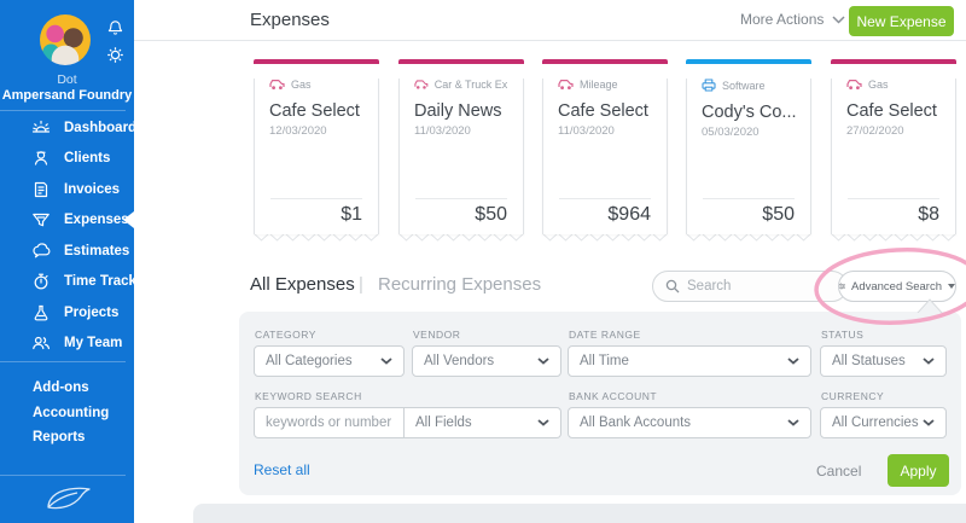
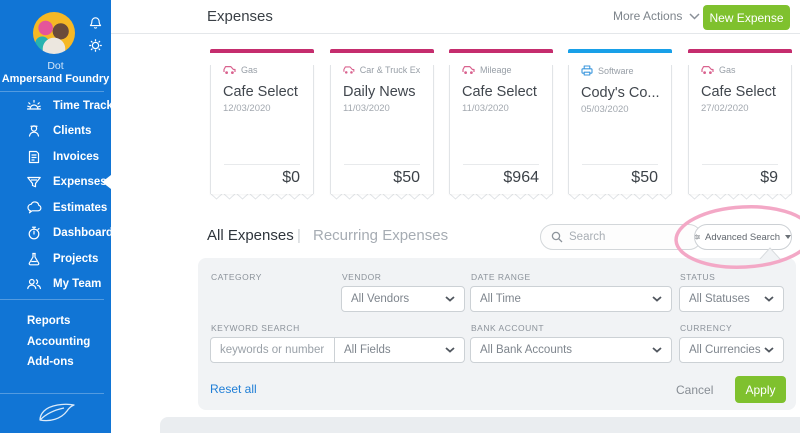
  Dot
  Ampersand Foundry
- Dashboard
+ Time Tracking
  Clients
  Invoices
  Expenses
  Estimates
- Time Tracking
+ Dashboard
  Projects
  My Team
- Add-ons
+ Reports
  Accounting
- Reports
+ Add-ons
  Expenses
  More Actions
  New Expense
  Gas
  Cafe Select
  12/03/2020
- $1
+ $0
  Car & Truck Ex
  Daily News
  11/03/2020
  $50
  Mileage
  Cafe Select
  11/03/2020
  $964
  Software
  Cody's Co...
  05/03/2020
  $50
  Gas
  Cafe Select
  27/02/2020
- $8
+ $9
  All Expenses
  |
  Recurring Expenses
  Search
  Advanced Search
  CATEGORY
- All Categories
  VENDOR
  All Vendors
  DATE RANGE
  All Time
  STATUS
  All Statuses
  KEYWORD SEARCH
  keywords or number
  All Fields
  BANK ACCOUNT
  All Bank Accounts
  CURRENCY
  All Currencies
  Reset all
  Cancel
  Apply
